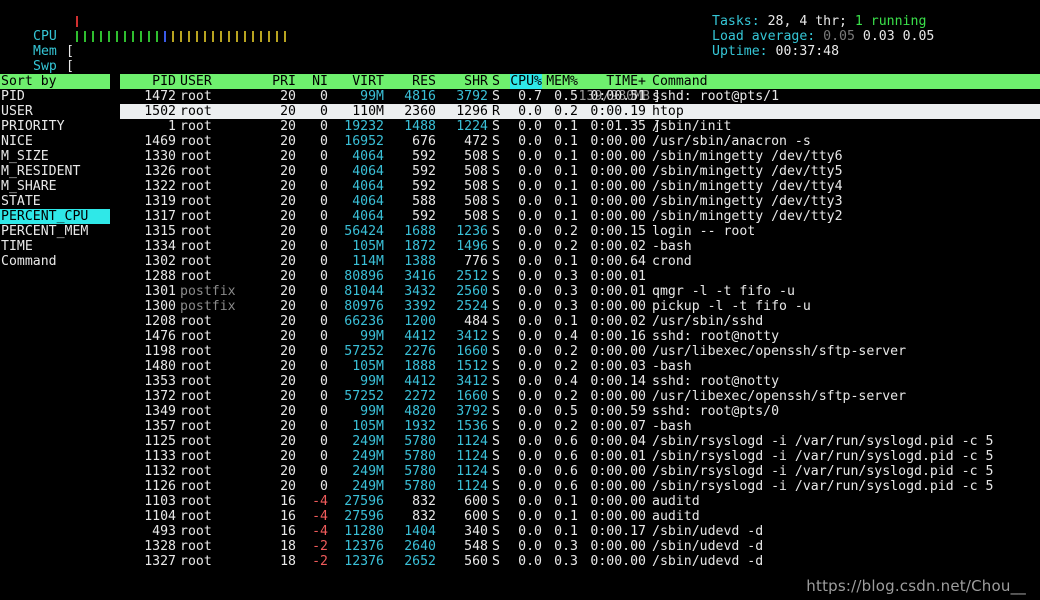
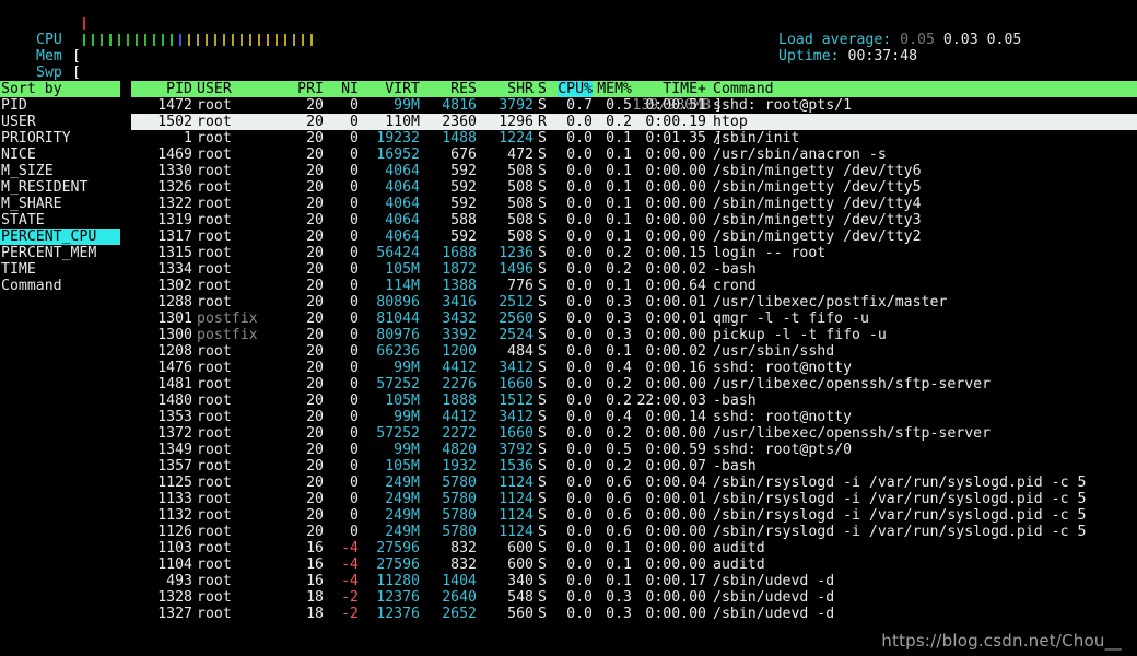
  CPU
  [
  ]
  Mem
  [
  139/980MB
  Swp
  ]
- Tasks: 28, 4 thr; 1 running
  Load average: 0.05 0.03 0.05
  Uptime: 00:37:48
  Sort by
  PID
  USER
  PRIORITY
  NICE
  M_SIZE
  M_RESIDENT
  M_SHARE
  STATE
  PERCENT_CPU
  PERCENT_MEM
  TIME
  Command
  PID
  USER
  PRI
  NI
  VIRT
  RES
  SHR
  S
  CPU%
  MEM%
  TIME+
  Command
  1472
  root
  20
  0
  99M
  4816
  3792
  S
  0.7
  0.5
  0:00.51
  sshd: root@pts/1
  1502
  root
  20
  0
  110M
  2360
  1296
  R
  0.0
  0.2
  0:00.19
  htop
  1
  root
  20
  0
  19232
  1488
  1224
  S
  0.0
  0.1
  0:01.35
  /sbin/init
  1469
  root
  20
  0
  16952
  676
  472
  S
  0.0
  0.1
  0:00.00
  /usr/sbin/anacron -s
  1330
  root
  20
  0
  4064
  592
  508
  S
  0.0
  0.1
  0:00.00
  /sbin/mingetty /dev/tty6
  1326
  root
  20
  0
  4064
  592
  508
  S
  0.0
  0.1
  0:00.00
  /sbin/mingetty /dev/tty5
  1322
  root
  20
  0
  4064
  592
  508
  S
  0.0
  0.1
  0:00.00
  /sbin/mingetty /dev/tty4
  1319
  root
  20
  0
  4064
  588
  508
  S
  0.0
  0.1
  0:00.00
  /sbin/mingetty /dev/tty3
  1317
  root
  20
  0
  4064
  592
  508
  S
  0.0
  0.1
  0:00.00
  /sbin/mingetty /dev/tty2
  1315
  root
  20
  0
  56424
  1688
  1236
  S
  0.0
  0.2
  0:00.15
  login -- root
  1334
  root
  20
  0
  105M
  1872
  1496
  S
  0.0
  0.2
  0:00.02
  -bash
  1302
  root
  20
  0
  114M
  1388
  776
  S
  0.0
  0.1
  0:00.64
  crond
  1288
  root
  20
  0
  80896
  3416
  2512
  S
  0.0
  0.3
  0:00.01
+ /usr/libexec/postfix/master
  1301
  postfix
  20
  0
  81044
  3432
  2560
  S
  0.0
  0.3
  0:00.01
  qmgr -l -t fifo -u
  1300
  postfix
  20
  0
  80976
  3392
  2524
  S
  0.0
  0.3
  0:00.00
  pickup -l -t fifo -u
  1208
  root
  20
  0
  66236
  1200
  484
  S
  0.0
  0.1
  0:00.02
  /usr/sbin/sshd
  1476
  root
  20
  0
  99M
  4412
  3412
  S
  0.0
  0.4
  0:00.16
  sshd: root@notty
- 1198
+ 1481
  root
  20
  0
  57252
  2276
  1660
  S
  0.0
  0.2
  0:00.00
  /usr/libexec/openssh/sftp-server
  1480
  root
  20
  0
  105M
  1888
  1512
  S
  0.0
  0.2
- 0:00.03
+ 22:00.03
  -bash
  1353
  root
  20
  0
  99M
  4412
  3412
  S
  0.0
  0.4
  0:00.14
  sshd: root@notty
  1372
  root
  20
  0
  57252
  2272
  1660
  S
  0.0
  0.2
  0:00.00
  /usr/libexec/openssh/sftp-server
  1349
  root
  20
  0
  99M
  4820
  3792
  S
  0.0
  0.5
  0:00.59
  sshd: root@pts/0
  1357
  root
  20
  0
  105M
  1932
  1536
  S
  0.0
  0.2
  0:00.07
  -bash
  1125
  root
  20
  0
  249M
  5780
  1124
  S
  0.0
  0.6
  0:00.04
  /sbin/rsyslogd -i /var/run/syslogd.pid -c 5
  1133
  root
  20
  0
  249M
  5780
  1124
  S
  0.0
  0.6
  0:00.01
  /sbin/rsyslogd -i /var/run/syslogd.pid -c 5
  1132
  root
  20
  0
  249M
  5780
  1124
  S
  0.0
  0.6
  0:00.00
  /sbin/rsyslogd -i /var/run/syslogd.pid -c 5
  1126
  root
  20
  0
  249M
  5780
  1124
  S
  0.0
  0.6
  0:00.00
  /sbin/rsyslogd -i /var/run/syslogd.pid -c 5
  1103
  root
  16
  -4
  27596
  832
  600
  S
  0.0
  0.1
  0:00.00
  auditd
  1104
  root
  16
  -4
  27596
  832
  600
  S
  0.0
  0.1
  0:00.00
  auditd
  493
  root
  16
  -4
  11280
  1404
  340
  S
  0.0
  0.1
  0:00.17
  /sbin/udevd -d
  1328
  root
  18
  -2
  12376
  2640
  548
  S
  0.0
  0.3
  0:00.00
  /sbin/udevd -d
  1327
  root
  18
  -2
  12376
  2652
  560
  S
  0.0
  0.3
  0:00.00
  /sbin/udevd -d
  https://blog.csdn.net/Chou__
